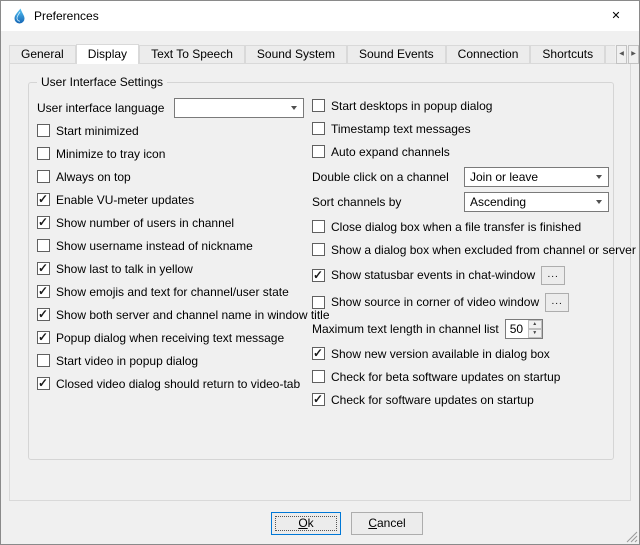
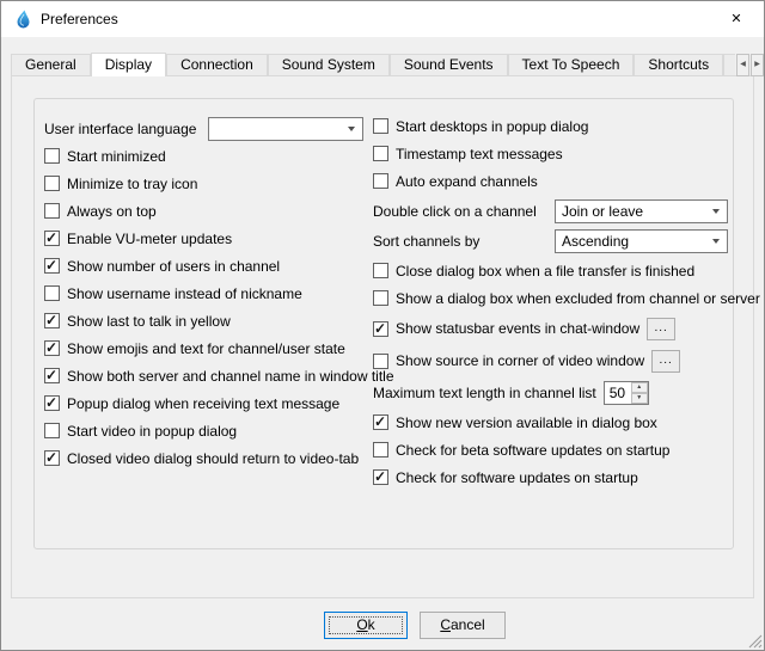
  Preferences
  ✕
  General
  Display
- Text To Speech
+ Connection
  Sound System
  Sound Events
- Connection
+ Text To Speech
  Shortcuts
- User Interface Settings
  User interface language
  Start minimized
  Minimize to tray icon
  Always on top
  Enable VU-meter updates
  Show number of users in channel
  Show username instead of nickname
  Show last to talk in yellow
  Show emojis and text for channel/user state
  Show both server and channel name in window title
  Popup dialog when receiving text message
  Start video in popup dialog
  Closed video dialog should return to video-tab
  Start desktops in popup dialog
  Timestamp text messages
  Auto expand channels
  Double click on a channel
  Join or leave
  Sort channels by
  Ascending
  Close dialog box when a file transfer is finished
  Show a dialog box when excluded from channel or server
  Show statusbar events in chat-window
  ...
  Show source in corner of video window
  ...
  Maximum text length in channel list
  50
  Show new version available in dialog box
  Check for beta software updates on startup
  Check for software updates on startup
  Ok
  Cancel
